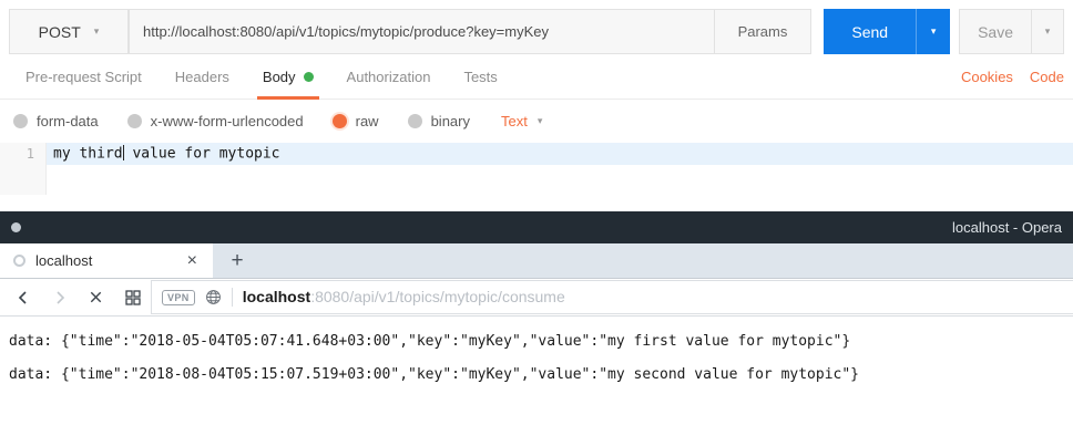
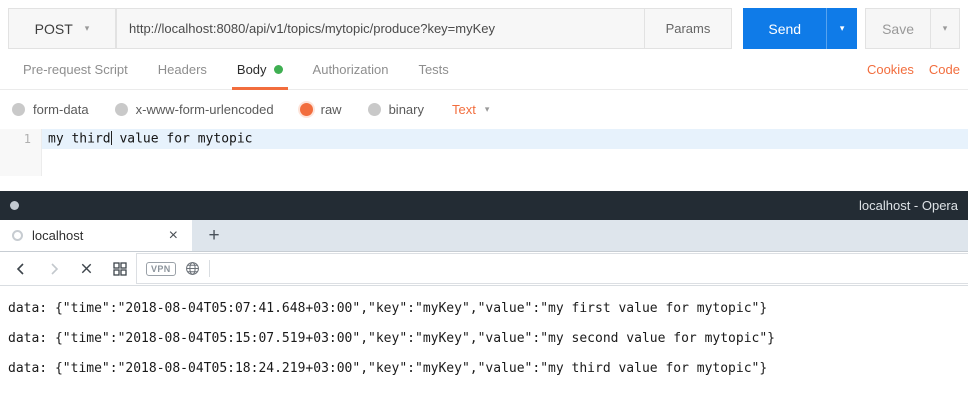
  POST
  ▾
  http://localhost:8080/api/v1/topics/mytopic/produce?key=myKey
  Params
  Send
  ▾
  Save
  ▾
  Pre-request Script
  Headers
  Body
  Authorization
  Tests
  Cookies
  Code
  form-data
  x-www-form-urlencoded
  raw
  binary
  Text
  ▾
  1
  my third value for mytopic
  localhost - Opera
  localhost
  ×
  +
  VPN
- localhost:8080/api/v1/topics/mytopic/consume
- data: {"time":"2018-05-04T05:07:41.648+03:00","key":"myKey","value":"my first value for mytopic"}
+ data: {"time":"2018-08-04T05:07:41.648+03:00","key":"myKey","value":"my first value for mytopic"}
  data: {"time":"2018-08-04T05:15:07.519+03:00","key":"myKey","value":"my second value for mytopic"}
+ data: {"time":"2018-08-04T05:18:24.219+03:00","key":"myKey","value":"my third value for mytopic"}
